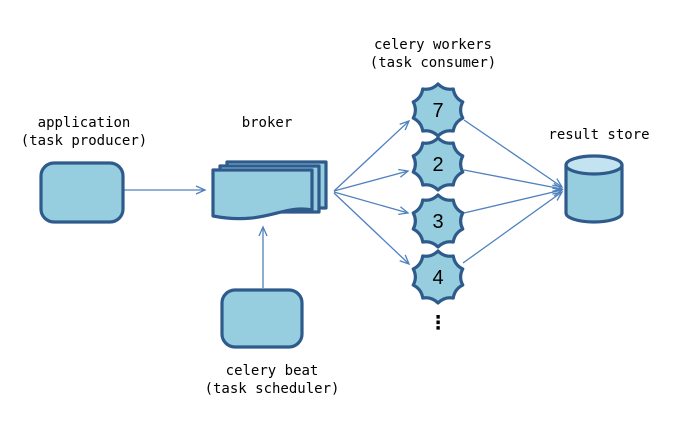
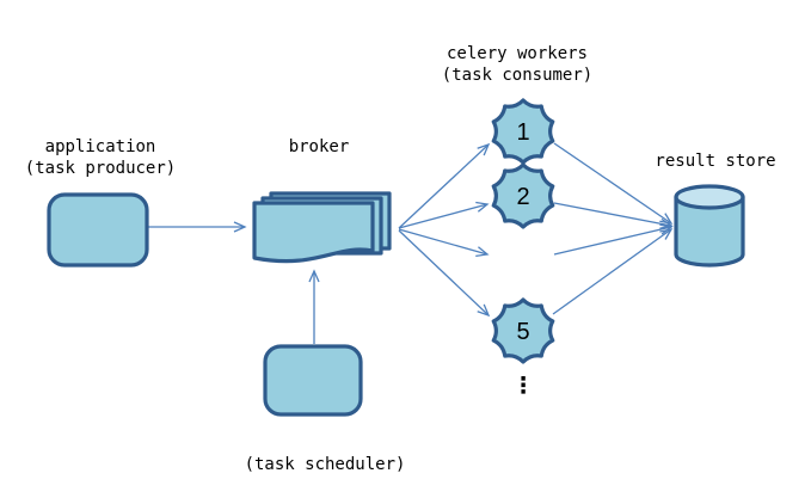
  application
  (task producer)
  broker
  celery workers
  (task consumer)
- 7
+ 1
  2
- 3
- 4
+ 5
  ⋮
  result store
- celery beat
  (task scheduler)
